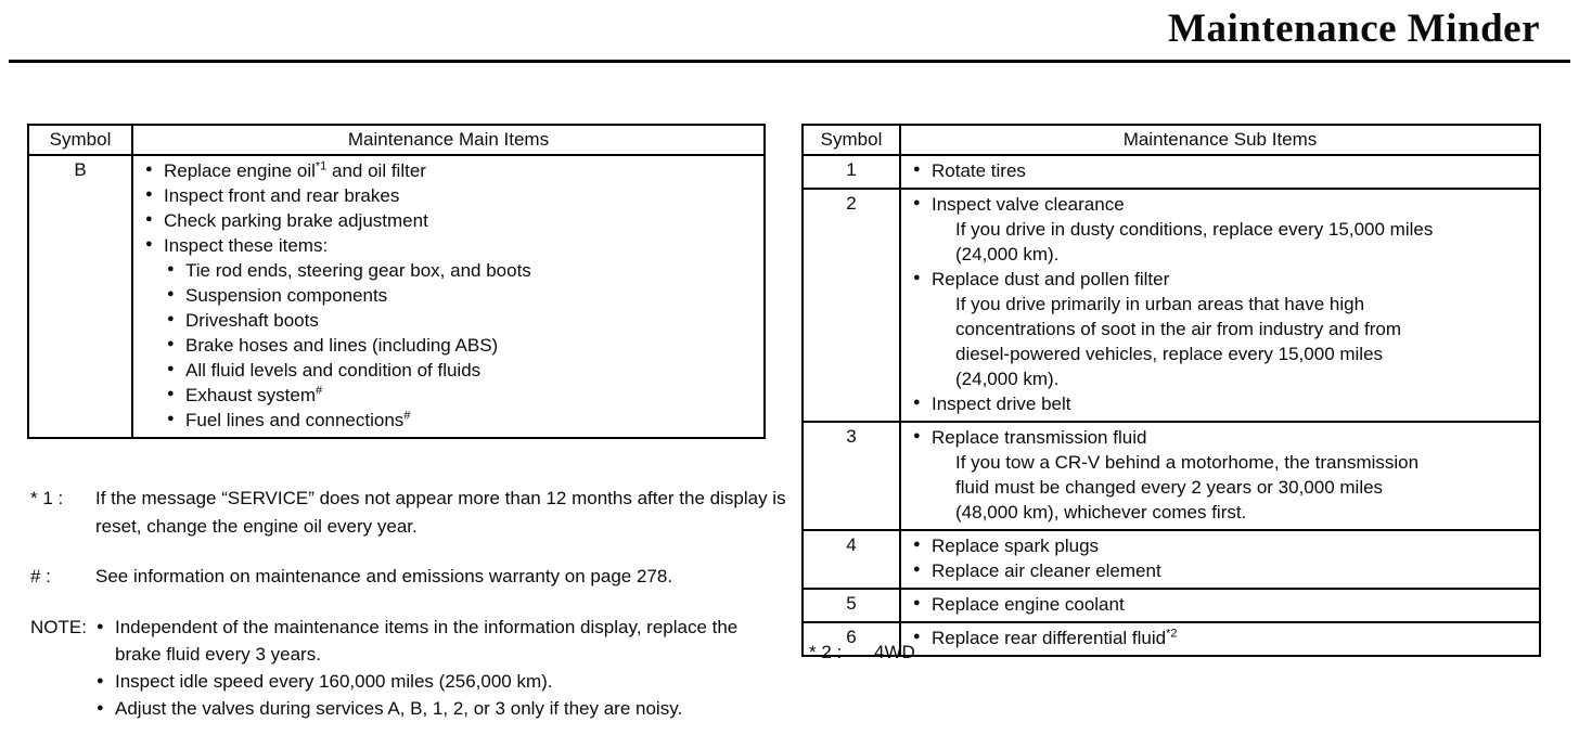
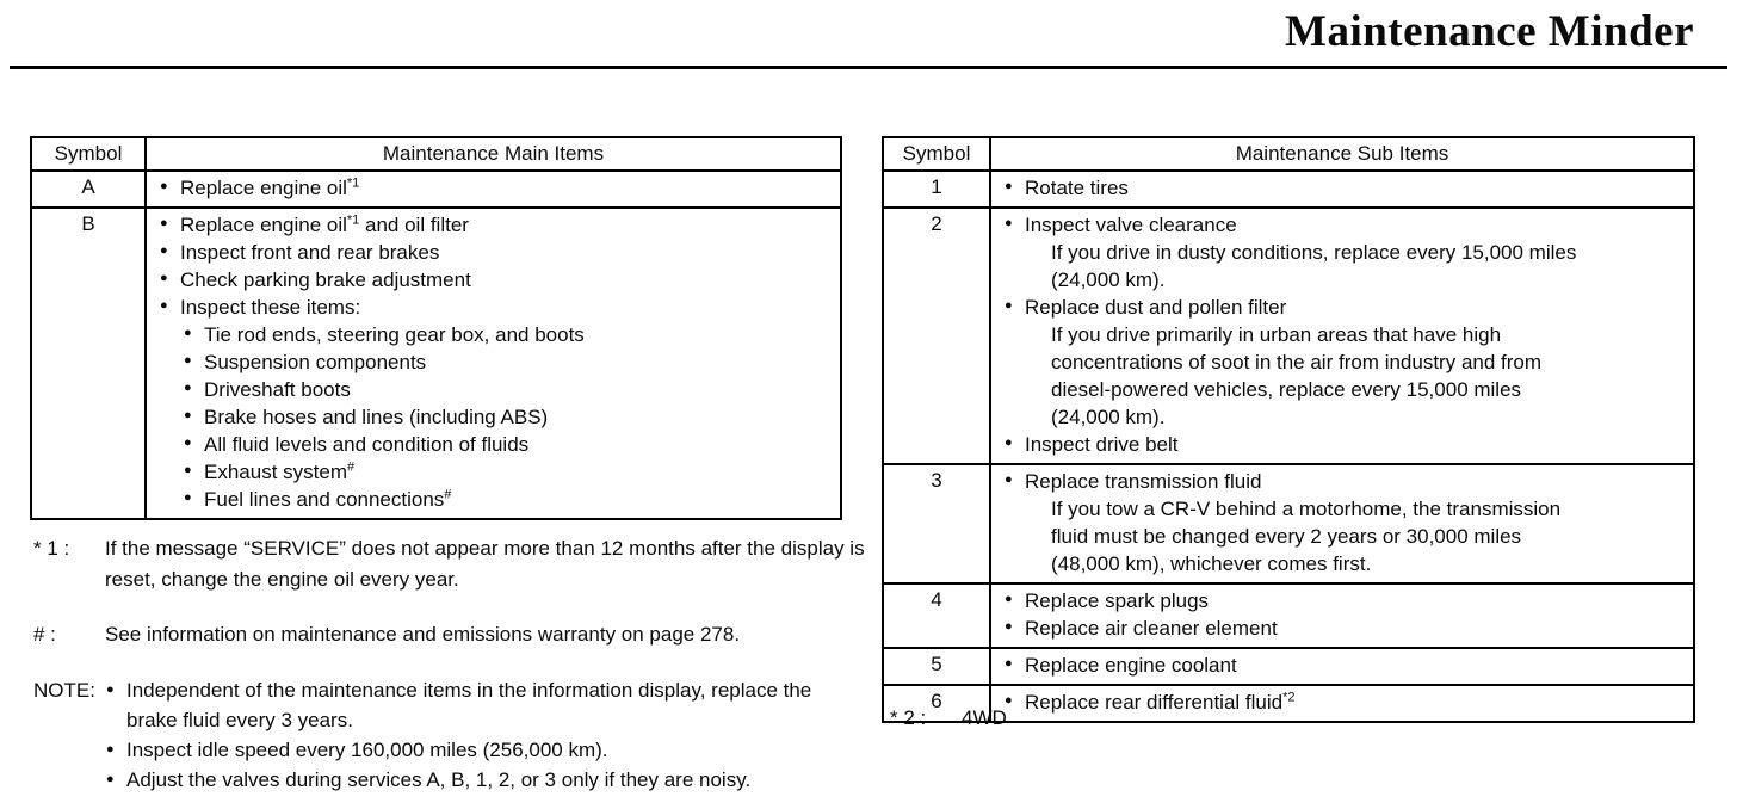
  Maintenance Minder
  Symbol	Maintenance Main Items
+ A	● Replace engine oil*1
  B	● Replace engine oil*1 and oil filter ● Inspect front and rear brakes ● Check parking brake adjustment ● Inspect these items: ● Tie rod ends, steering gear box, and boots ● Suspension components ● Driveshaft boots ● Brake hoses and lines (including ABS) ● All fluid levels and condition of fluids ● Exhaust system# ● Fuel lines and connections#
  Symbol	Maintenance Sub Items
  1	● Rotate tires
  2	● Inspect valve clearance If you drive in dusty conditions, replace every 15,000 miles (24,000 km). ● Replace dust and pollen filter If you drive primarily in urban areas that have high concentrations of soot in the air from industry and from diesel-powered vehicles, replace every 15,000 miles (24,000 km). ● Inspect drive belt
  3	● Replace transmission fluid If you tow a CR-V behind a motorhome, the transmission fluid must be changed every 2 years or 30,000 miles (48,000 km), whichever comes first.
  4	● Replace spark plugs ● Replace air cleaner element
  5	● Replace engine coolant
  6	● Replace rear differential fluid*2
  * 1 :
  If the message “SERVICE” does not appear more than 12 months after the display is reset, change the engine oil every year.
  # :
  See information on maintenance and emissions warranty on page 278.
  NOTE:
  ●
  Independent of the maintenance items in the information display, replace the brake fluid every 3 years.
  ●
  Inspect idle speed every 160,000 miles (256,000 km).
  ●
  Adjust the valves during services A, B, 1, 2, or 3 only if they are noisy.
  * 2 :
  4WD
